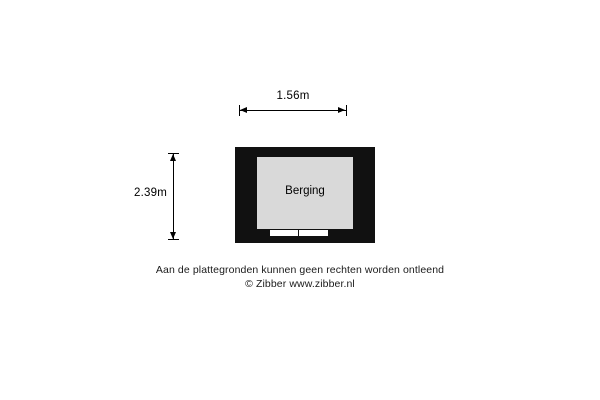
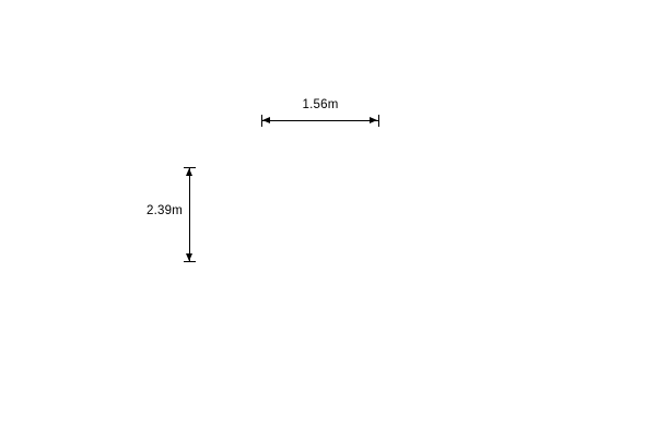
  1.56m
  2.39m
- Berging
- Aan de plattegronden kunnen geen rechten worden ontleend
- © Zibber www.zibber.nl
